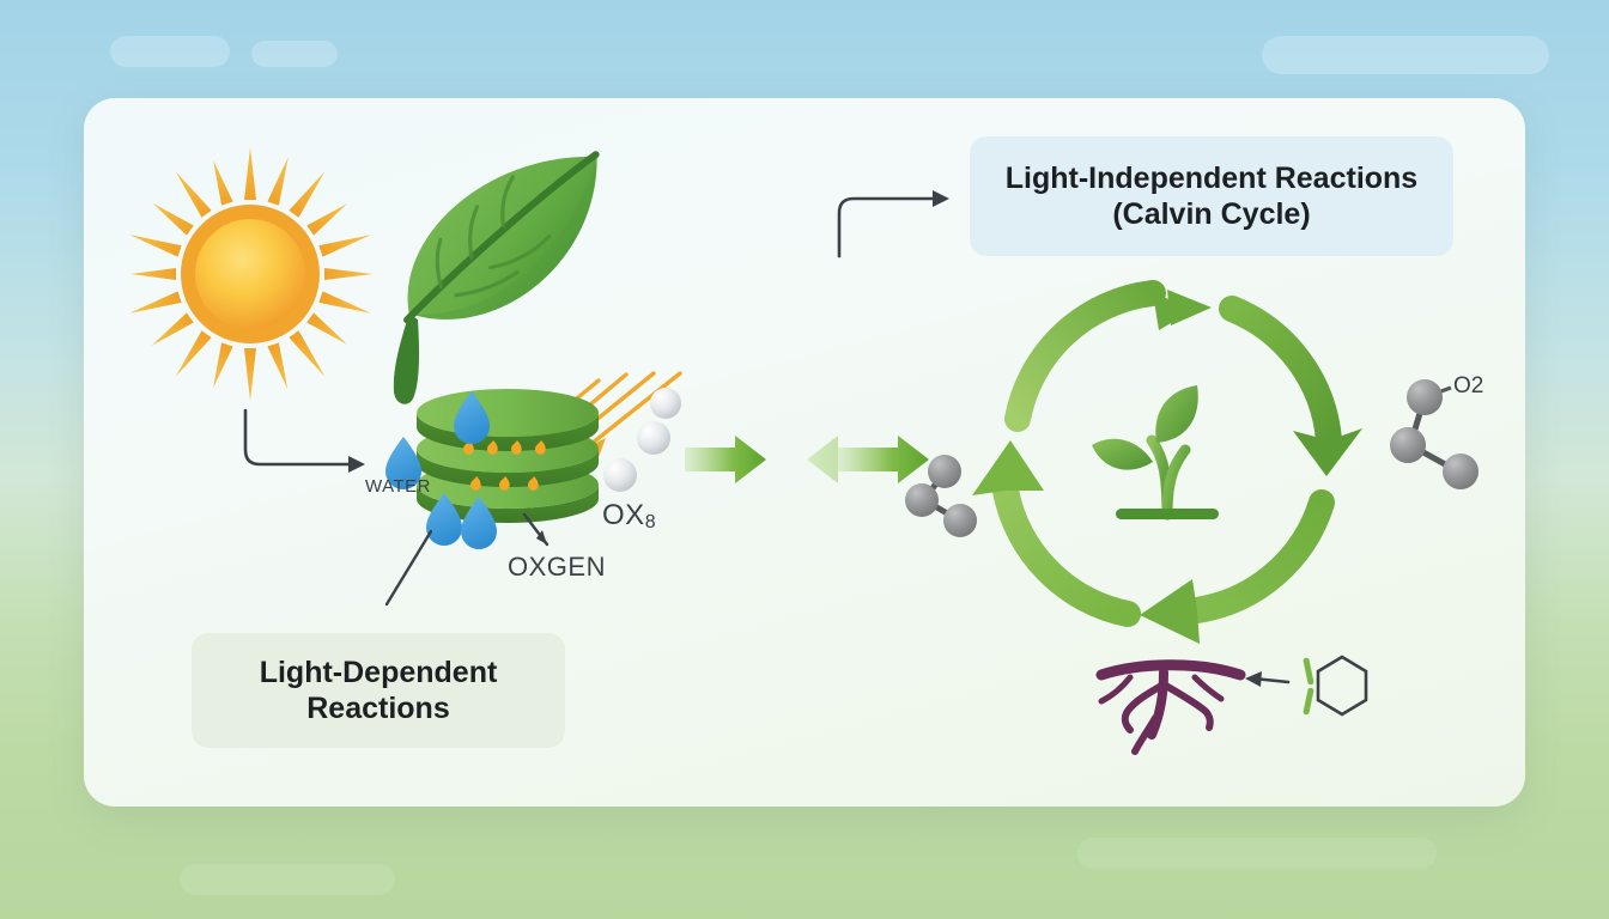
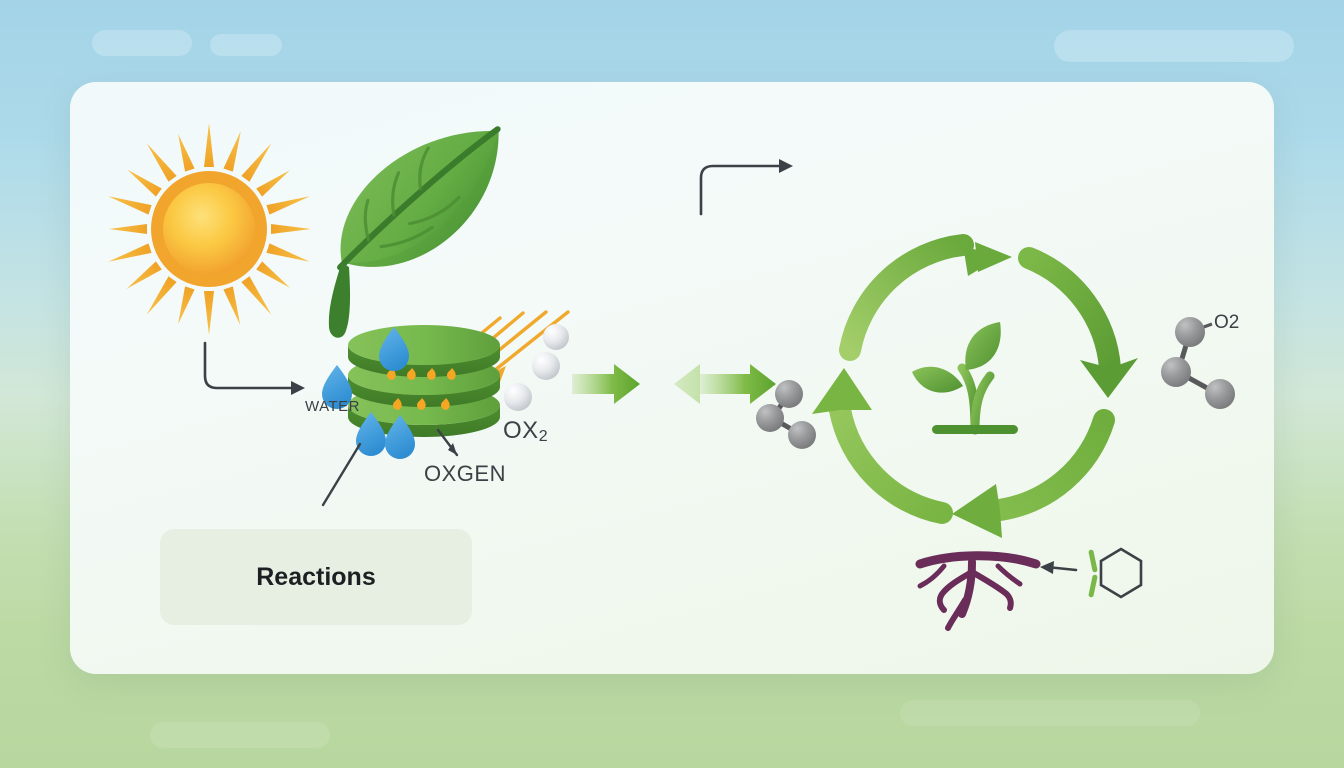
- Light-Independent Reactions
- (Calvin Cycle)
- Light-Dependent
  Reactions
  WATER
  OXGEN
- OX8
+ OX2
  O2
